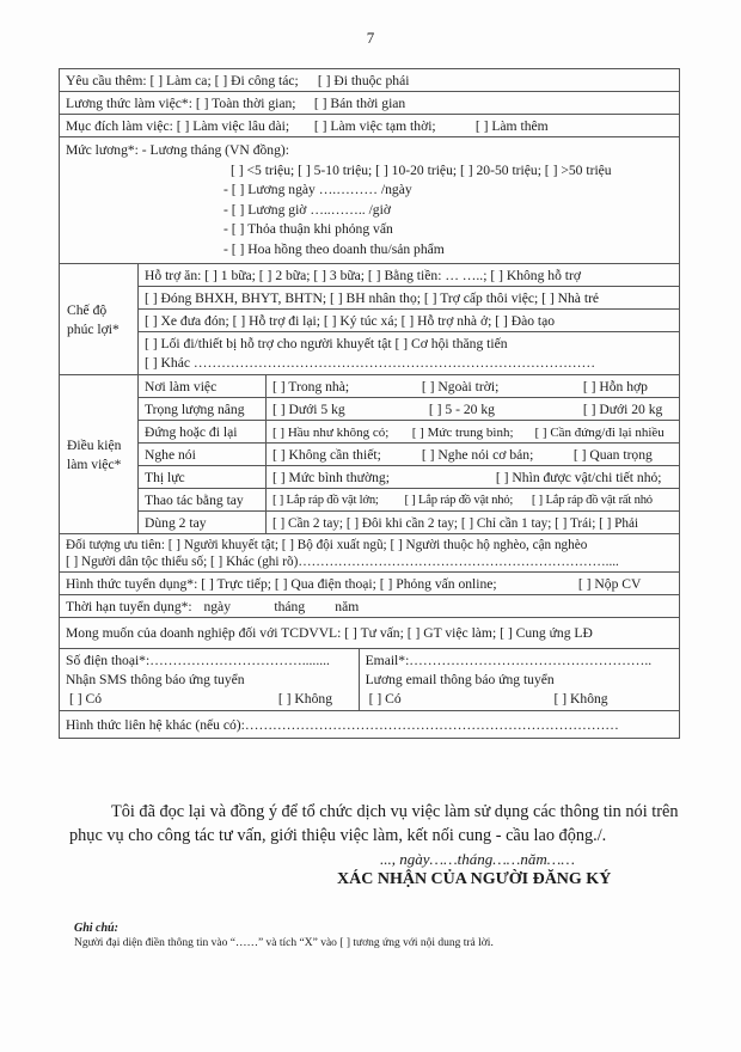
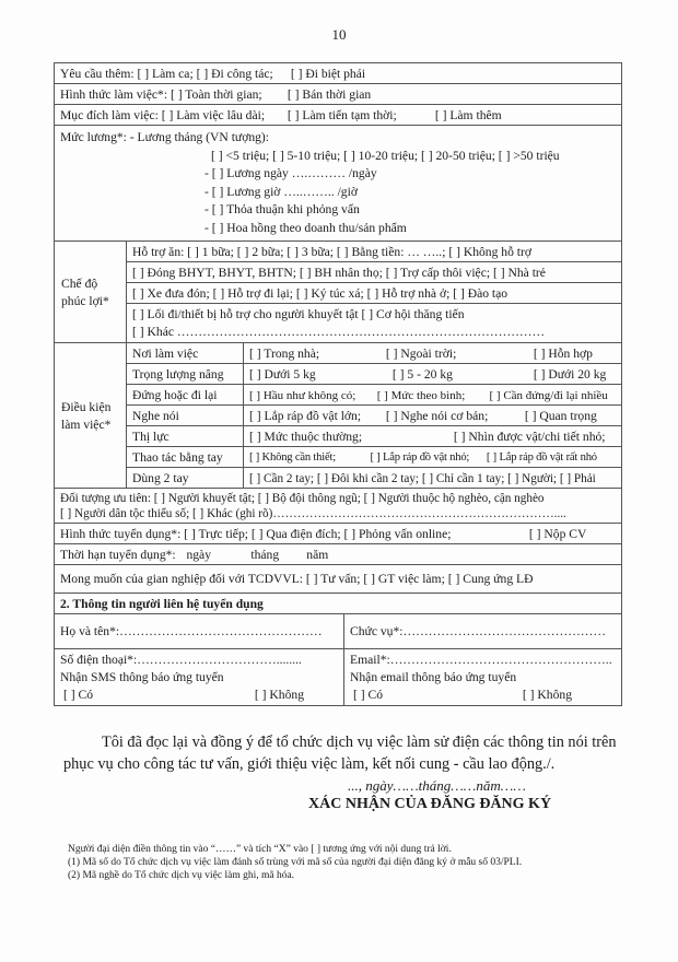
- 7
+ 10
- Yêu cầu thêm: [ ] Làm ca; [ ] Đi công tác; [ ] Đi thuộc phái
+ Yêu cầu thêm: [ ] Làm ca; [ ] Đi công tác; [ ] Đi biệt phái
- Lương thức làm việc*: [ ] Toàn thời gian; [ ] Bán thời gian
+ Hình thức làm việc*: [ ] Toàn thời gian; [ ] Bán thời gian
- Mục đích làm việc: [ ] Làm việc lâu dài; [ ] Làm việc tạm thời; [ ] Làm thêm
+ Mục đích làm việc: [ ] Làm việc lâu dài; [ ] Làm tiến tạm thời; [ ] Làm thêm
- Mức lương*: - Lương tháng (VN đồng): [ ] <5 triệu; [ ] 5-10 triệu; [ ] 10-20 triệu; [ ] 20-50 triệu; [ ] >50 triệu - [ ] Lương ngày ….……… /ngày - [ ] Lương giờ …..…….. /giờ - [ ] Thỏa thuận khi phỏng vấn - [ ] Hoa hồng theo doanh thu/sản phẩm
+ Mức lương*: - Lương tháng (VN tượng): [ ] <5 triệu; [ ] 5-10 triệu; [ ] 10-20 triệu; [ ] 20-50 triệu; [ ] >50 triệu - [ ] Lương ngày ….……… /ngày - [ ] Lương giờ …..…….. /giờ - [ ] Thỏa thuận khi phỏng vấn - [ ] Hoa hồng theo doanh thu/sản phẩm
  Chế độ phúc lợi*	Hỗ trợ ăn: [ ] 1 bữa; [ ] 2 bữa; [ ] 3 bữa; [ ] Bằng tiền: … …..; [ ] Không hỗ trợ
- [ ] Đóng BHXH, BHYT, BHTN; [ ] BH nhân thọ; [ ] Trợ cấp thôi việc; [ ] Nhà trẻ
+ [ ] Đóng BHYT, BHYT, BHTN; [ ] BH nhân thọ; [ ] Trợ cấp thôi việc; [ ] Nhà trẻ
  [ ] Xe đưa đón; [ ] Hỗ trợ đi lại; [ ] Ký túc xá; [ ] Hỗ trợ nhà ở; [ ] Đào tạo
  [ ] Lối đi/thiết bị hỗ trợ cho người khuyết tật [ ] Cơ hội thăng tiến [ ] Khác ……………………………………………………………………………
  Điều kiện làm việc*	Nơi làm việc	[ ] Trong nhà; [ ] Ngoài trời; [ ] Hỗn hợp
  Trọng lượng nâng	[ ] Dưới 5 kg [ ] 5 - 20 kg [ ] Dưới 20 kg
- Đứng hoặc đi lại	[ ] Hầu như không có; [ ] Mức trung bình; [ ] Cần đứng/đi lại nhiều
+ Đứng hoặc đi lại	[ ] Hầu như không có; [ ] Mức theo bình; [ ] Cần đứng/đi lại nhiều
- Nghe nói	[ ] Không cần thiết; [ ] Nghe nói cơ bản; [ ] Quan trọng
+ Nghe nói	[ ] Lắp ráp đồ vật lớn; [ ] Nghe nói cơ bản; [ ] Quan trọng
- Thị lực	[ ] Mức bình thường; [ ] Nhìn được vật/chi tiết nhỏ;
+ Thị lực	[ ] Mức thuộc thường; [ ] Nhìn được vật/chi tiết nhỏ;
- Thao tác bằng tay	[ ] Lắp ráp đồ vật lớn; [ ] Lắp ráp đồ vật nhỏ; [ ] Lắp ráp đồ vật rất nhỏ
+ Thao tác bằng tay	[ ] Không cần thiết; [ ] Lắp ráp đồ vật nhỏ; [ ] Lắp ráp đồ vật rất nhỏ
- Dùng 2 tay	[ ] Cần 2 tay; [ ] Đôi khi cần 2 tay; [ ] Chỉ cần 1 tay; [ ] Trái; [ ] Phải
+ Dùng 2 tay	[ ] Cần 2 tay; [ ] Đôi khi cần 2 tay; [ ] Chỉ cần 1 tay; [ ] Người; [ ] Phải
- Đối tượng ưu tiên: [ ] Người khuyết tật; [ ] Bộ đội xuất ngũ; [ ] Người thuộc hộ nghèo, cận nghèo [ ] Người dân tộc thiểu số; [ ] Khác (ghi rõ)……………………………………………………………....
+ Đối tượng ưu tiên: [ ] Người khuyết tật; [ ] Bộ đội thông ngũ; [ ] Người thuộc hộ nghèo, cận nghèo [ ] Người dân tộc thiểu số; [ ] Khác (ghi rõ)……………………………………………………………....
- Hình thức tuyển dụng*: [ ] Trực tiếp; [ ] Qua điện thoại; [ ] Phỏng vấn online; [ ] Nộp CV
+ Hình thức tuyển dụng*: [ ] Trực tiếp; [ ] Qua điện đích; [ ] Phỏng vấn online; [ ] Nộp CV
  Thời hạn tuyển dụng*: ngày tháng năm
- Mong muốn của doanh nghiệp đối với TCDVVL: [ ] Tư vấn; [ ] GT việc làm; [ ] Cung ứng LĐ
+ Mong muốn của gian nghiệp đối với TCDVVL: [ ] Tư vấn; [ ] GT việc làm; [ ] Cung ứng LĐ
+ 2. Thông tin người liên hệ tuyển dụng
+ Họ và tên*:…………………………………………	Chức vụ*:…………………………………………
- Số điện thoại*:……………………………........ Nhận SMS thông báo ứng tuyển [ ] Có [ ] Không	Email*:…………………………………………….. Lương email thông báo ứng tuyển [ ] Có [ ] Không
+ Số điện thoại*:……………………………........ Nhận SMS thông báo ứng tuyển [ ] Có [ ] Không	Email*:…………………………………………….. Nhận email thông báo ứng tuyển [ ] Có [ ] Không
- Hình thức liên hệ khác (nếu có):………………………………………………………………………
- Tôi đã đọc lại và đồng ý để tổ chức dịch vụ việc làm sử dụng các thông tin nói trên phục vụ cho công tác tư vấn, giới thiệu việc làm, kết nối cung - cầu lao động./.
+ Tôi đã đọc lại và đồng ý để tổ chức dịch vụ việc làm sử điện các thông tin nói trên phục vụ cho công tác tư vấn, giới thiệu việc làm, kết nối cung - cầu lao động./.
  ..., ngày……tháng……năm……
- XÁC NHẬN CỦA NGƯỜI ĐĂNG KÝ
+ XÁC NHẬN CỦA ĐĂNG ĐĂNG KÝ
- Ghi chú:
  Người đại diện điền thông tin vào “……” và tích “X” vào [ ] tương ứng với nội dung trả lời.
+ (1) Mã số do Tổ chức dịch vụ việc làm đánh số trùng với mã số của người đại diện đăng ký ở mẫu số 03/PLI.
+ (2) Mã nghề do Tổ chức dịch vụ việc làm ghi, mã hóa.
